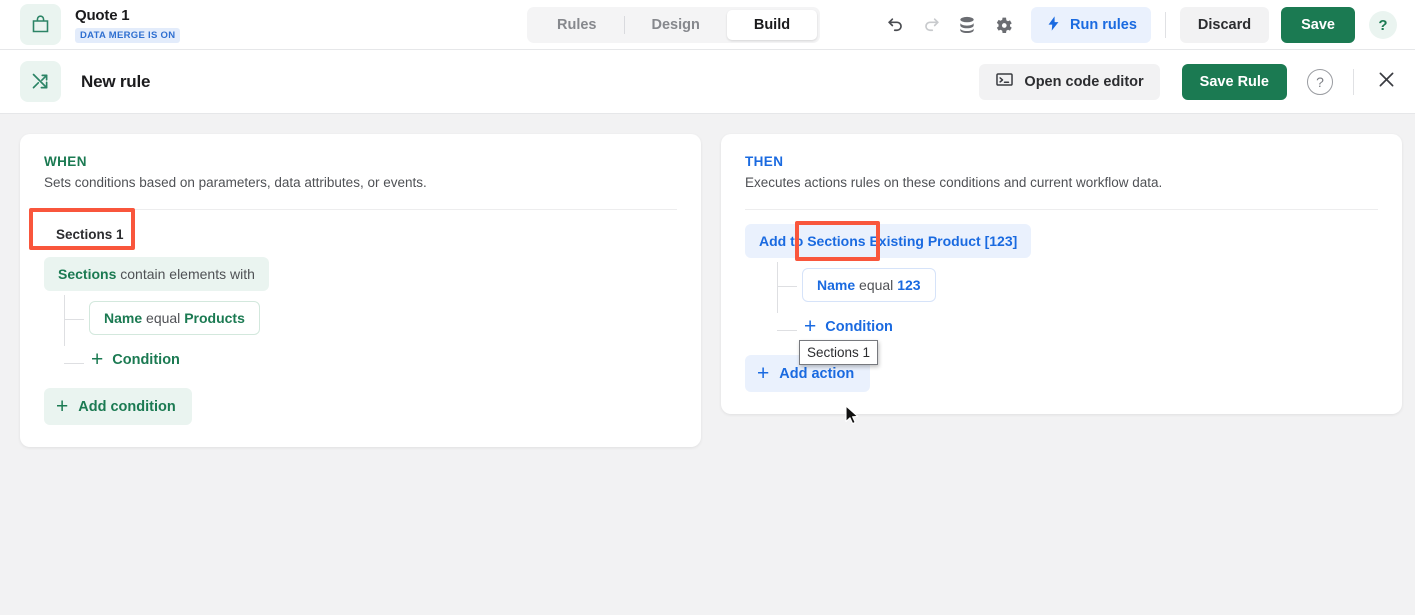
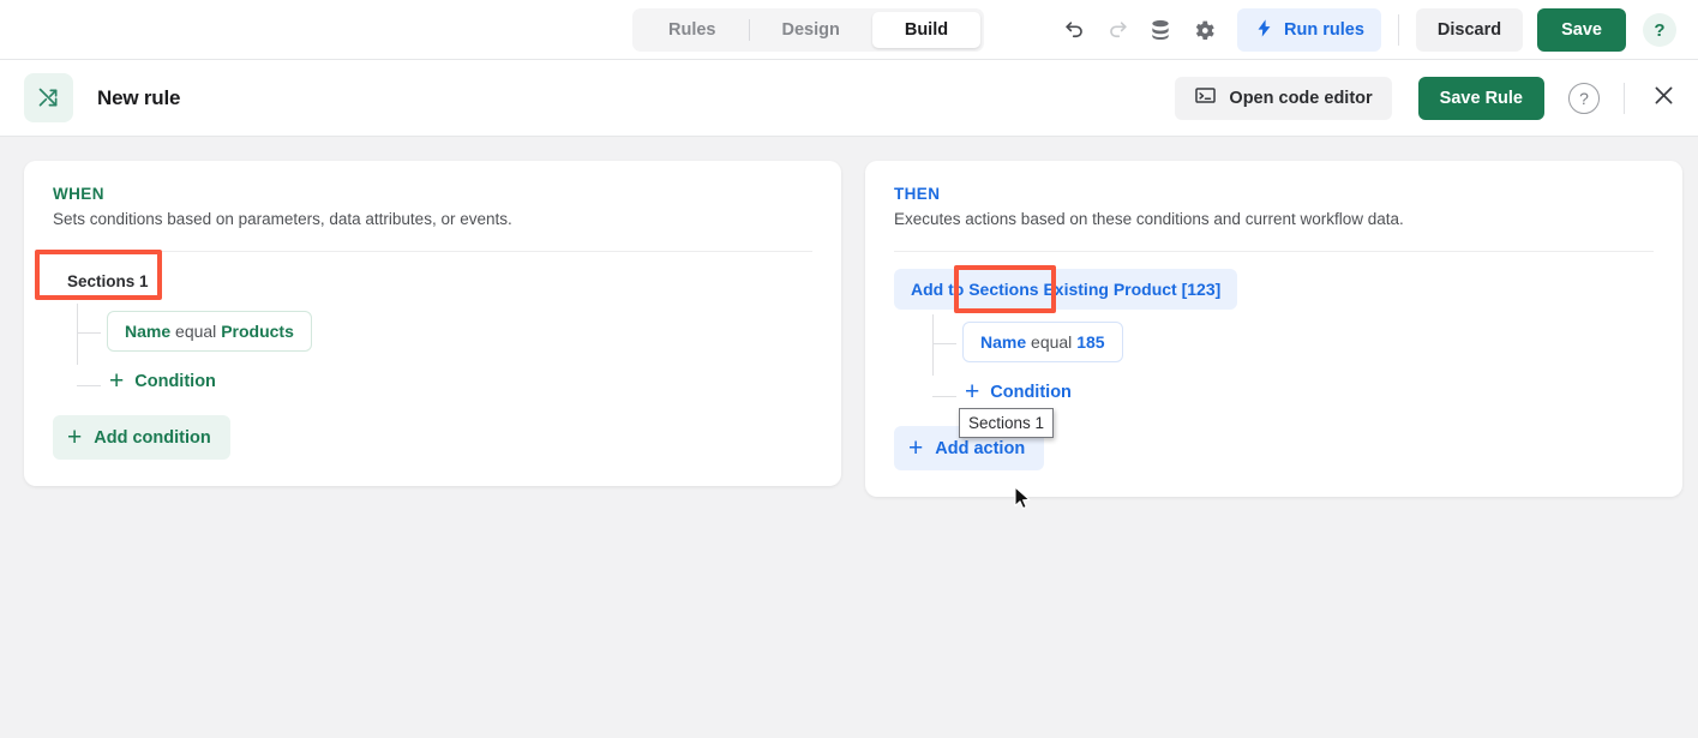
- Quote 1
- DATA MERGE IS ON
  Rules
  Design
  Build
  Run rules
  Discard
  Save
  ?
  New rule
  Open code editor
  Save Rule
  ?
  WHEN
  Sets conditions based on parameters, data attributes, or events.
  Sections 1
- Sections contain elements with
  Name equal Products
  +
  Condition
  +
  Add condition
  THEN
- Executes actions rules on these conditions and current workflow data.
+ Executes actions based on these conditions and current workflow data.
  Add to Sections Existing Product [123]
- Name equal 123
+ Name equal 185
  +
  Condition
  +
  Add action
  Sections 1
